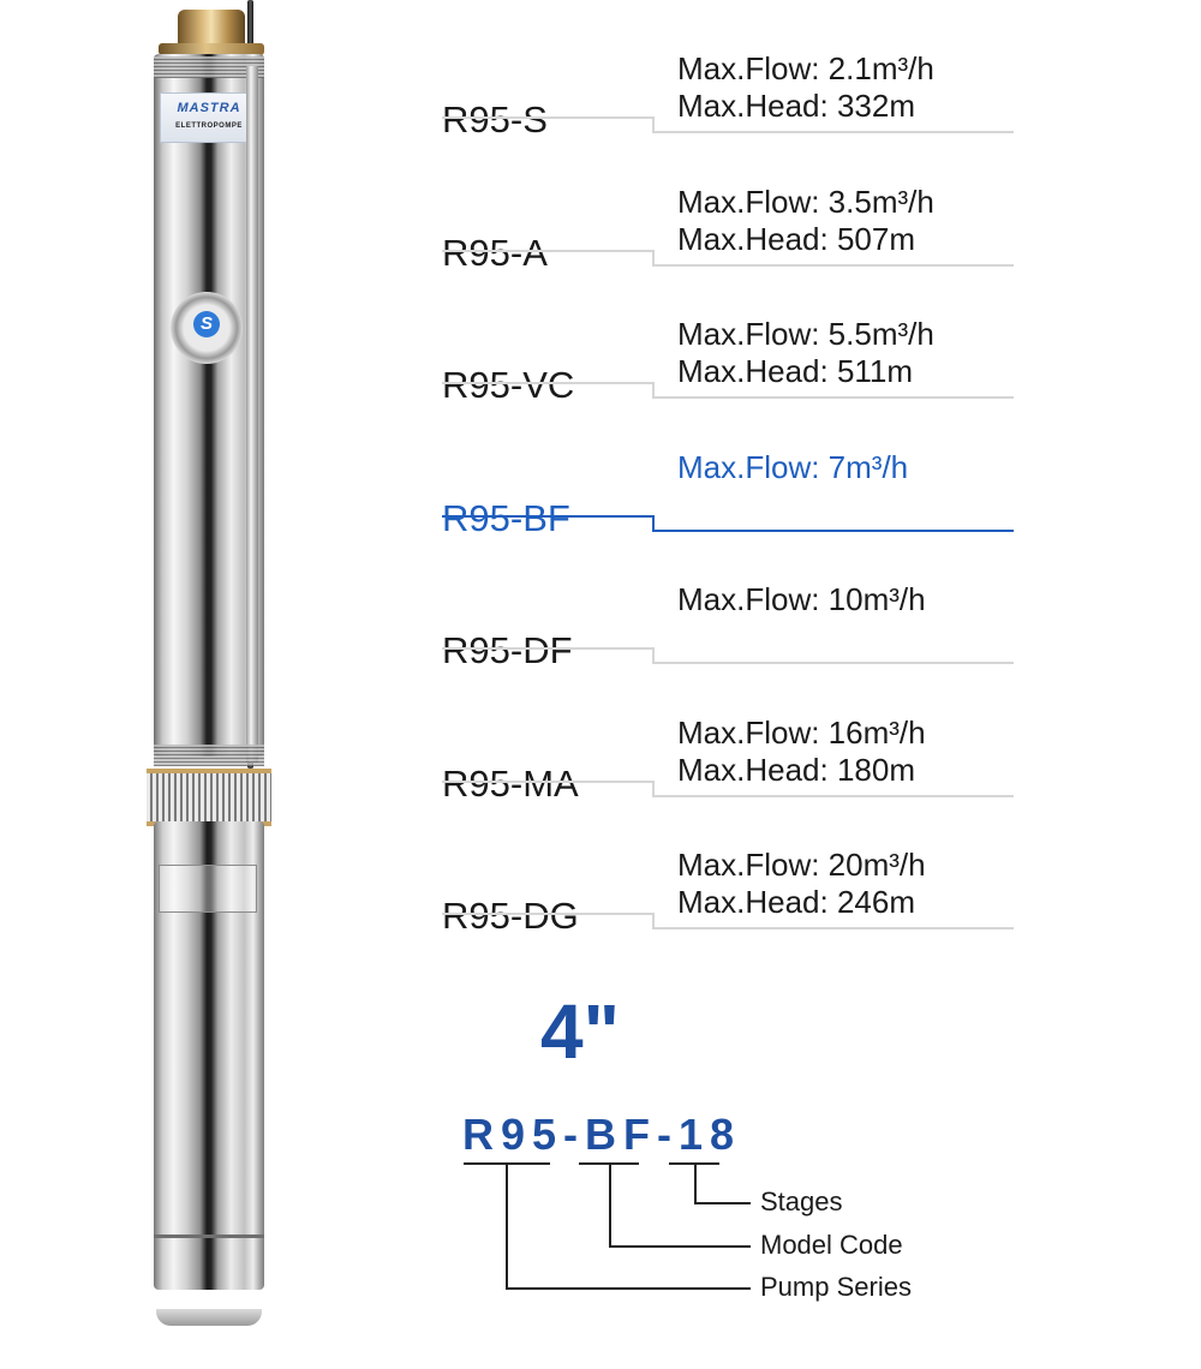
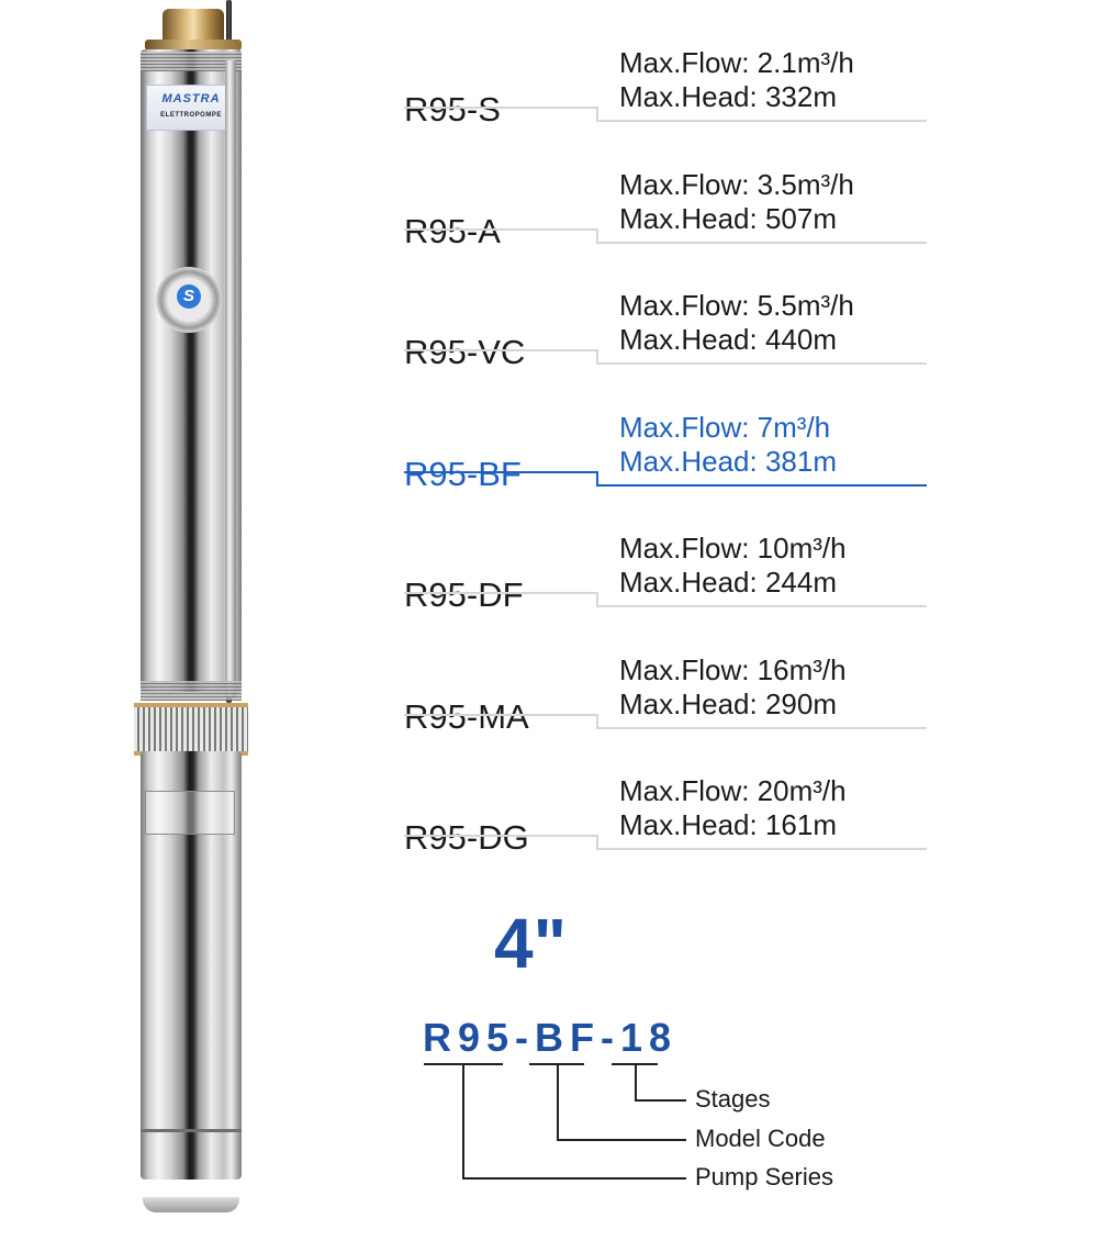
  MASTRA
  S
  R95-S
  Max.Flow: 2.1m³/h
  Max.Head: 332m
  R95-A
  Max.Flow: 3.5m³/h
  Max.Head: 507m
  R95-VC
  Max.Flow: 5.5m³/h
- Max.Head: 511m
+ Max.Head: 440m
  R95-BF
  Max.Flow: 7m³/h
+ Max.Head: 381m
  R95-DF
  Max.Flow: 10m³/h
+ Max.Head: 244m
  R95-MA
  Max.Flow: 16m³/h
- Max.Head: 180m
+ Max.Head: 290m
  R95-DG
  Max.Flow: 20m³/h
- Max.Head: 246m
+ Max.Head: 161m
  4"
  R95-BF-18
  Stages
  Model Code
  Pump Series
